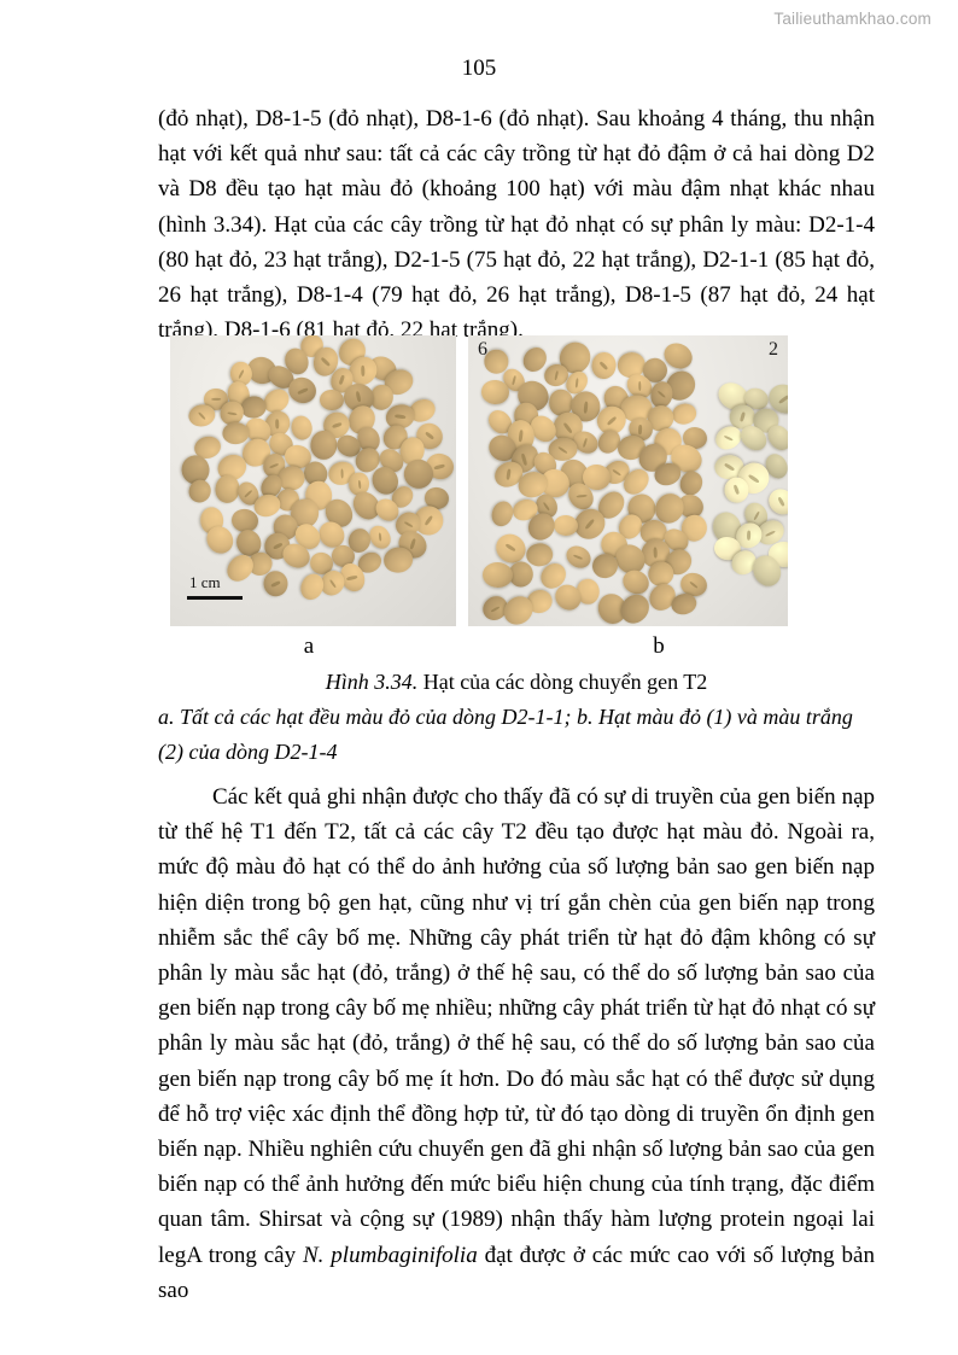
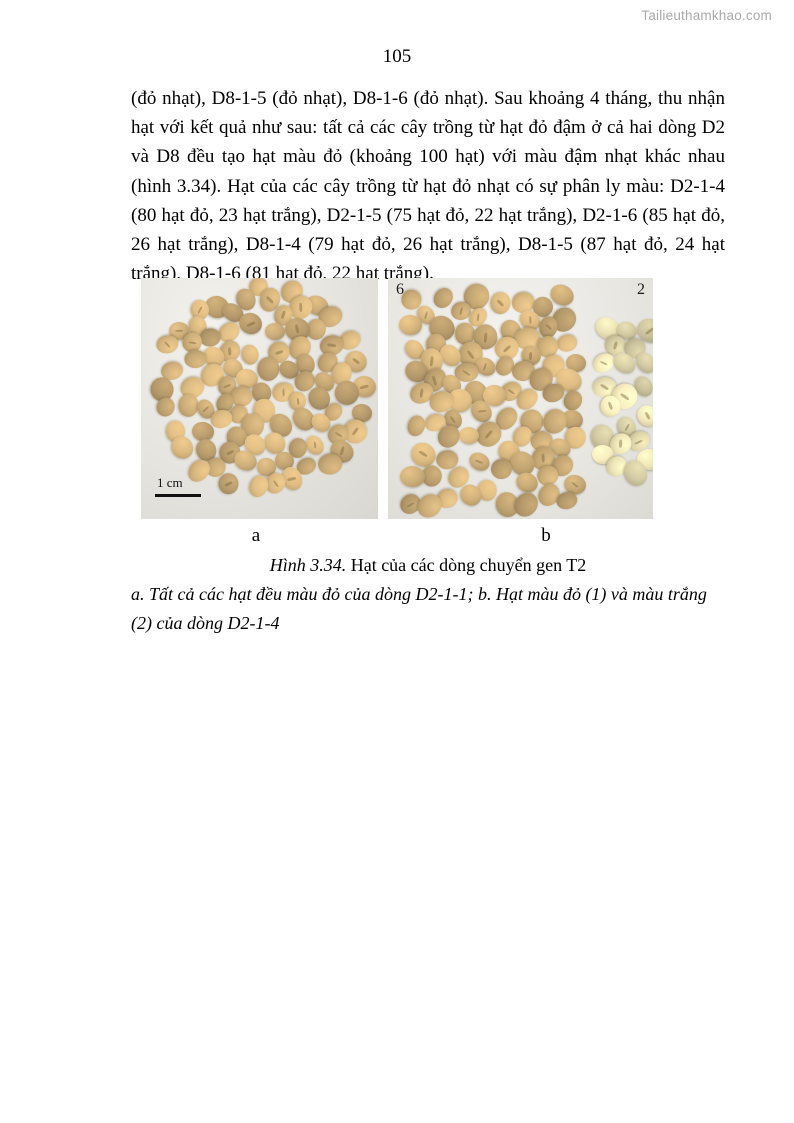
  Tailieuthamkhao.com
  105
- (đỏ nhạt), D8-1-5 (đỏ nhạt), D8-1-6 (đỏ nhạt). Sau khoảng 4 tháng, thu nhận hạt với kết quả như sau: tất cả các cây trồng từ hạt đỏ đậm ở cả hai dòng D2 và D8 đều tạo hạt màu đỏ (khoảng 100 hạt) với màu đậm nhạt khác nhau (hình 3.34). Hạt của các cây trồng từ hạt đỏ nhạt có sự phân ly màu: D2-1-4 (80 hạt đỏ, 23 hạt trắng), D2-1-5 (75 hạt đỏ, 22 hạt trắng), D2-1-1 (85 hạt đỏ, 26 hạt trắng), D8-1-4 (79 hạt đỏ, 26 hạt trắng), D8-1-5 (87 hạt đỏ, 24 hạt trắng), D8-1-6 (81 hạt đỏ, 22 hạt trắng).
+ (đỏ nhạt), D8-1-5 (đỏ nhạt), D8-1-6 (đỏ nhạt). Sau khoảng 4 tháng, thu nhận hạt với kết quả như sau: tất cả các cây trồng từ hạt đỏ đậm ở cả hai dòng D2 và D8 đều tạo hạt màu đỏ (khoảng 100 hạt) với màu đậm nhạt khác nhau (hình 3.34). Hạt của các cây trồng từ hạt đỏ nhạt có sự phân ly màu: D2-1-4 (80 hạt đỏ, 23 hạt trắng), D2-1-5 (75 hạt đỏ, 22 hạt trắng), D2-1-6 (85 hạt đỏ, 26 hạt trắng), D8-1-4 (79 hạt đỏ, 26 hạt trắng), D8-1-5 (87 hạt đỏ, 24 hạt trắng), D8-1-6 (81 hạt đỏ, 22 hạt trắng).
  1 cm
  6
  2
  a
  b
  Hình 3.34. Hạt của các dòng chuyển gen T2
  a. Tất cả các hạt đều màu đỏ của dòng D2-1-1; b. Hạt màu đỏ (1) và màu trắng (2) của dòng D2-1-4
- Các kết quả ghi nhận được cho thấy đã có sự di truyền của gen biến nạp từ thế hệ T1 đến T2, tất cả các cây T2 đều tạo được hạt màu đỏ. Ngoài ra, mức độ màu đỏ hạt có thể do ảnh hưởng của số lượng bản sao gen biến nạp hiện diện trong bộ gen hạt, cũng như vị trí gắn chèn của gen biến nạp trong nhiễm sắc thể cây bố mẹ. Những cây phát triển từ hạt đỏ đậm không có sự phân ly màu sắc hạt (đỏ, trắng) ở thế hệ sau, có thể do số lượng bản sao của gen biến nạp trong cây bố mẹ nhiều; những cây phát triển từ hạt đỏ nhạt có sự phân ly màu sắc hạt (đỏ, trắng) ở thế hệ sau, có thể do số lượng bản sao của gen biến nạp trong cây bố mẹ ít hơn. Do đó màu sắc hạt có thể được sử dụng để hỗ trợ việc xác định thể đồng hợp tử, từ đó tạo dòng di truyền ổn định gen biến nạp. Nhiều nghiên cứu chuyển gen đã ghi nhận số lượng bản sao của gen biến nạp có thể ảnh hưởng đến mức biểu hiện chung của tính trạng, đặc điểm quan tâm. Shirsat và cộng sự (1989) nhận thấy hàm lượng protein ngoại lai legA trong cây N. plumbaginifolia đạt được ở các mức cao với số lượng bản sao
